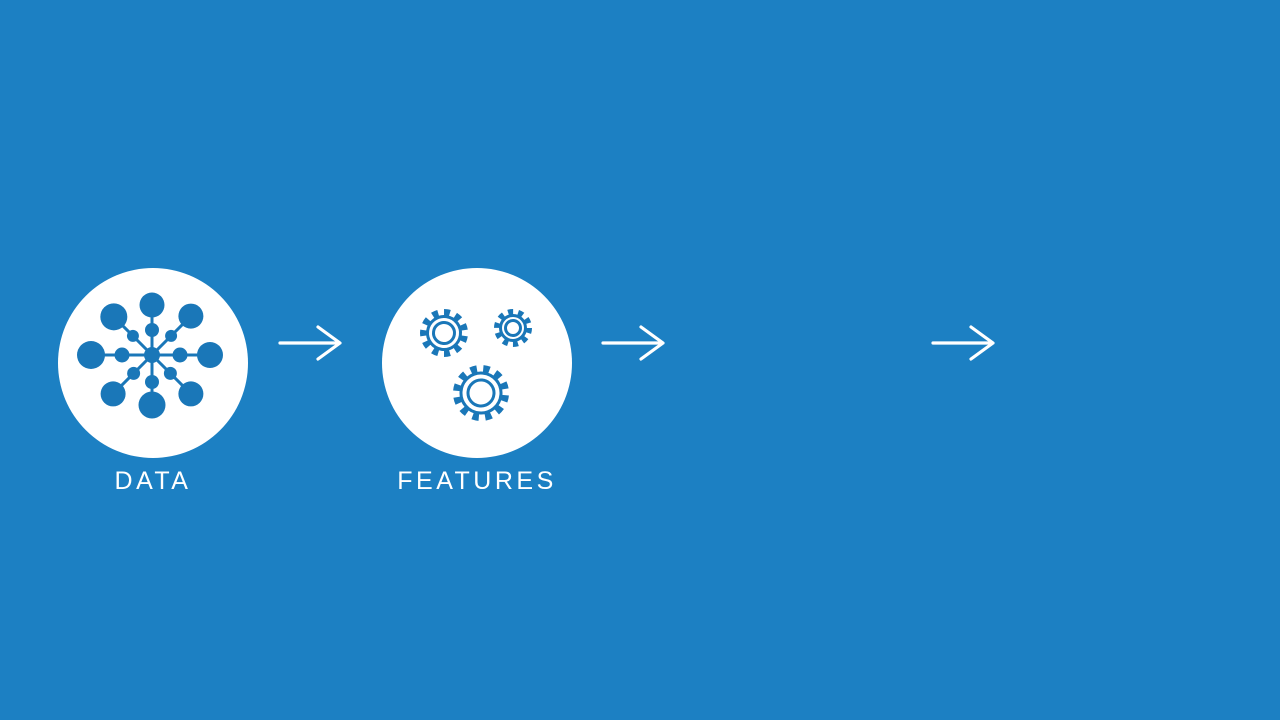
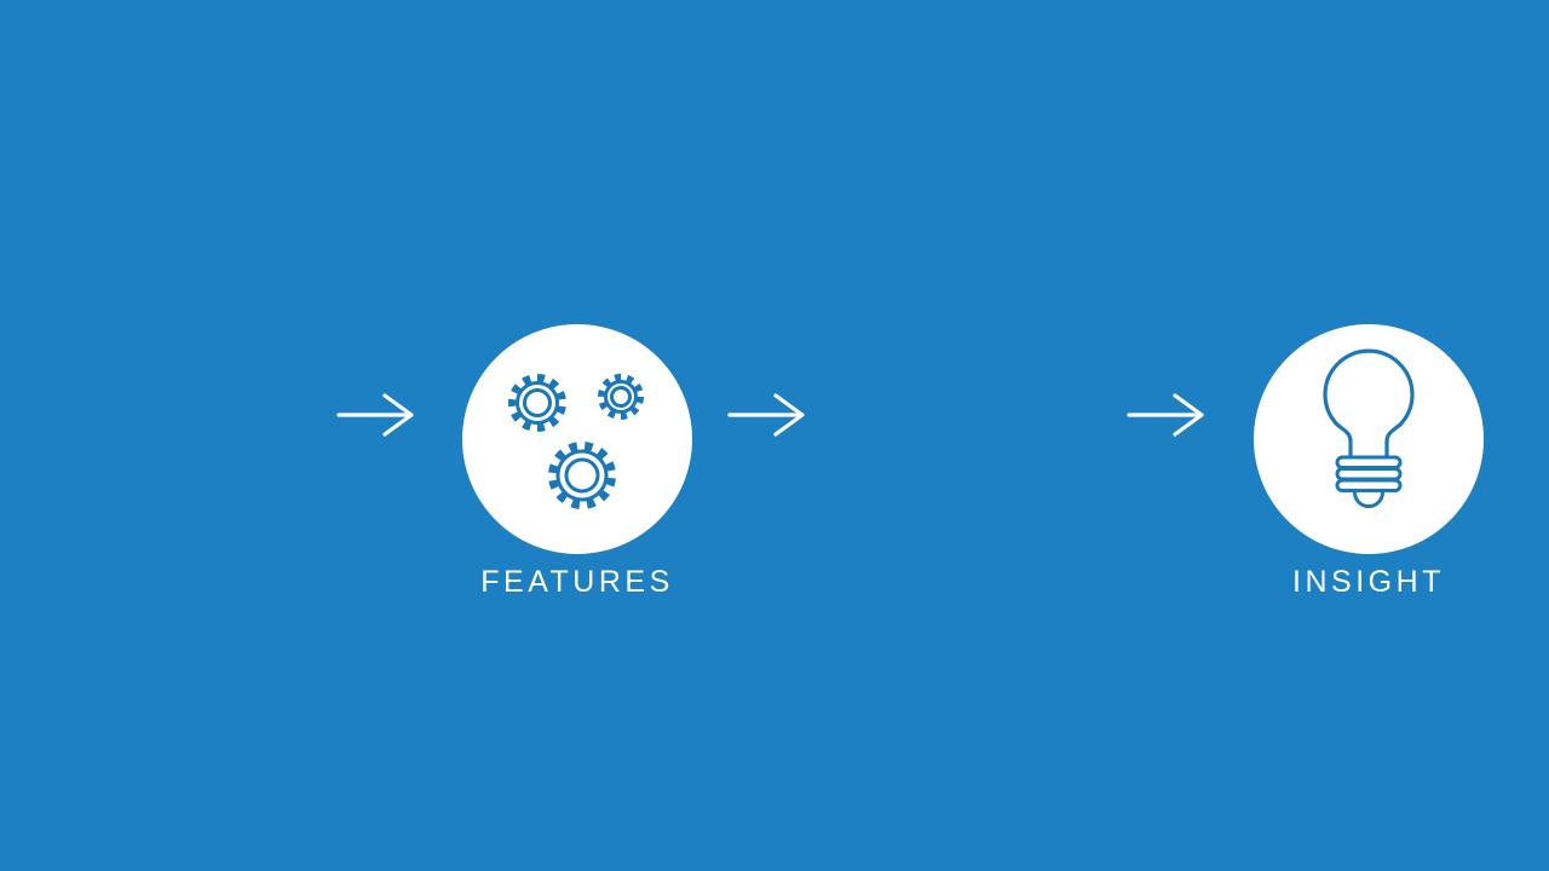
- DATA
  FEATURES
+ INSIGHT
